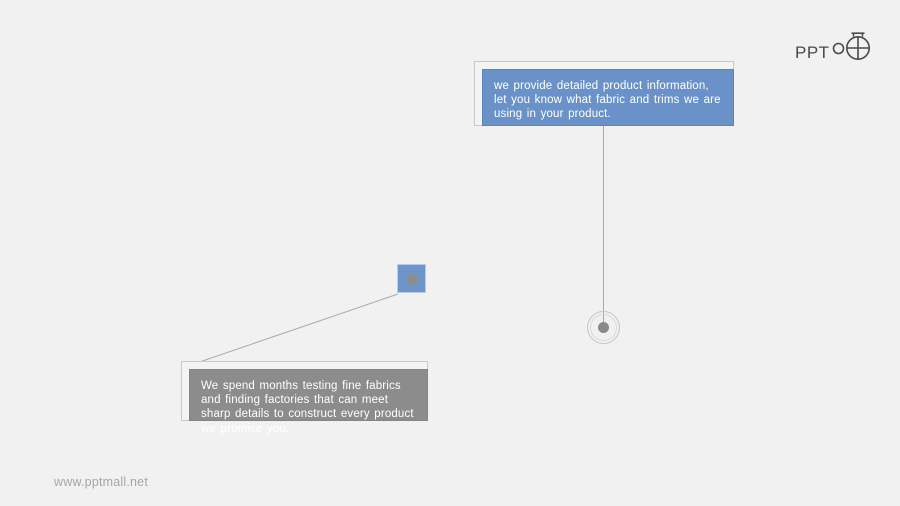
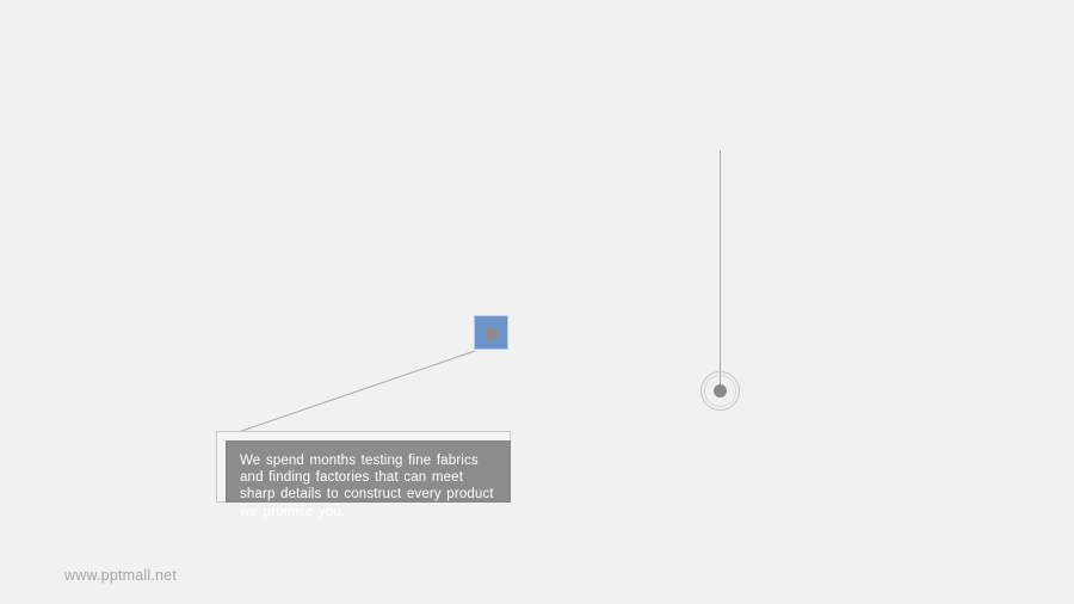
- PPT
- we provide detailed product information, let you know what fabric and trims we are using in your product.
  We spend months testing fine fabrics and finding factories that can meet sharp details to construct every product
  www.pptmall.net
